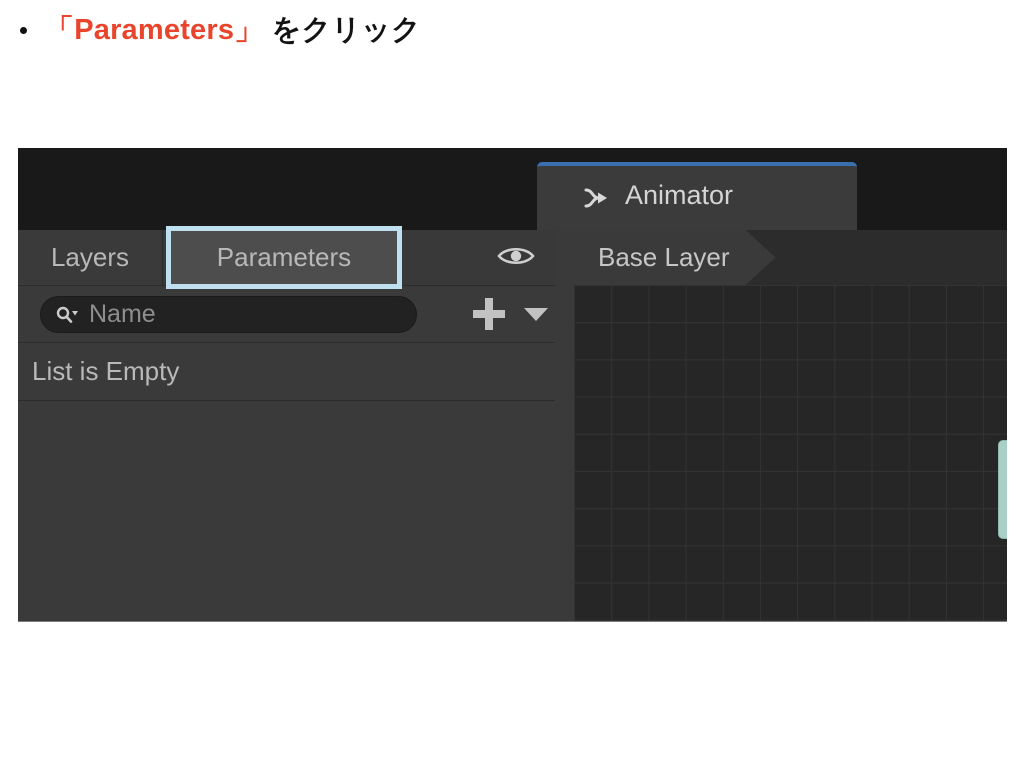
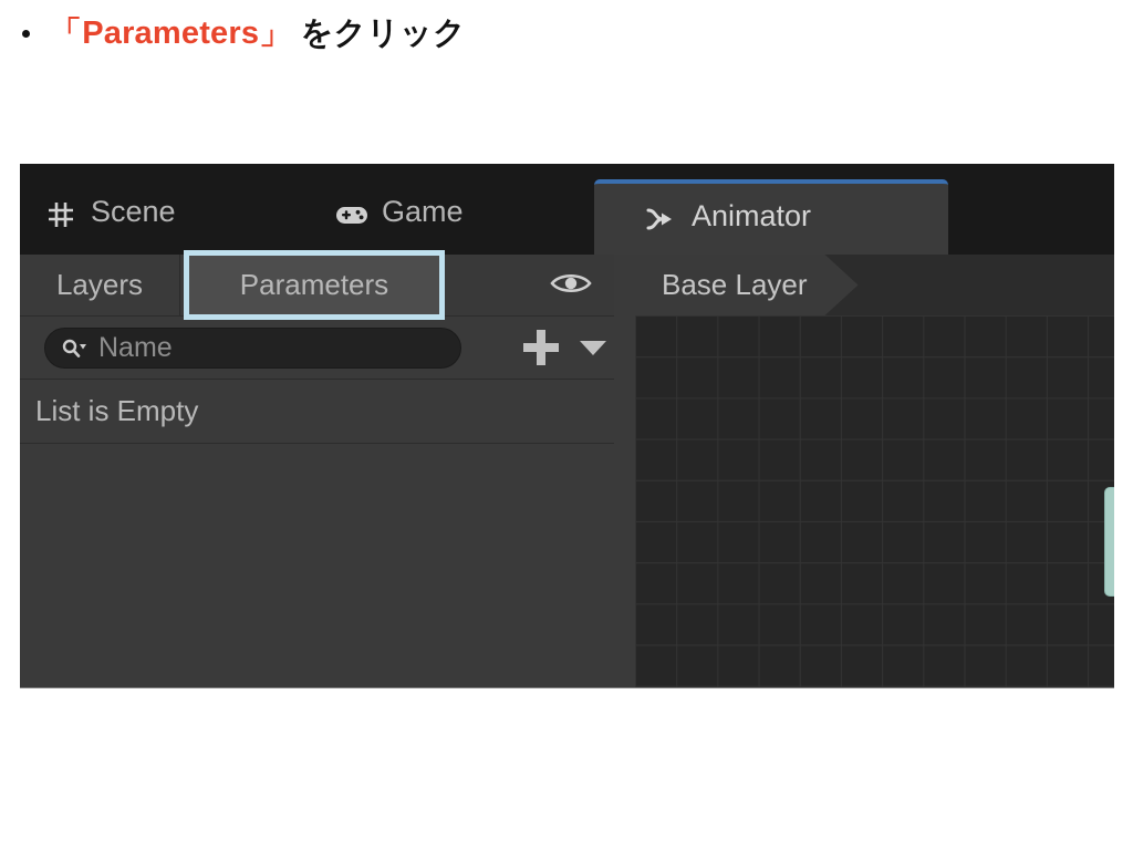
  「Parameters」 をクリック
+ Scene
+ Game
  Animator
  Layers
  Parameters
  Name
  List is Empty
  Base Layer
